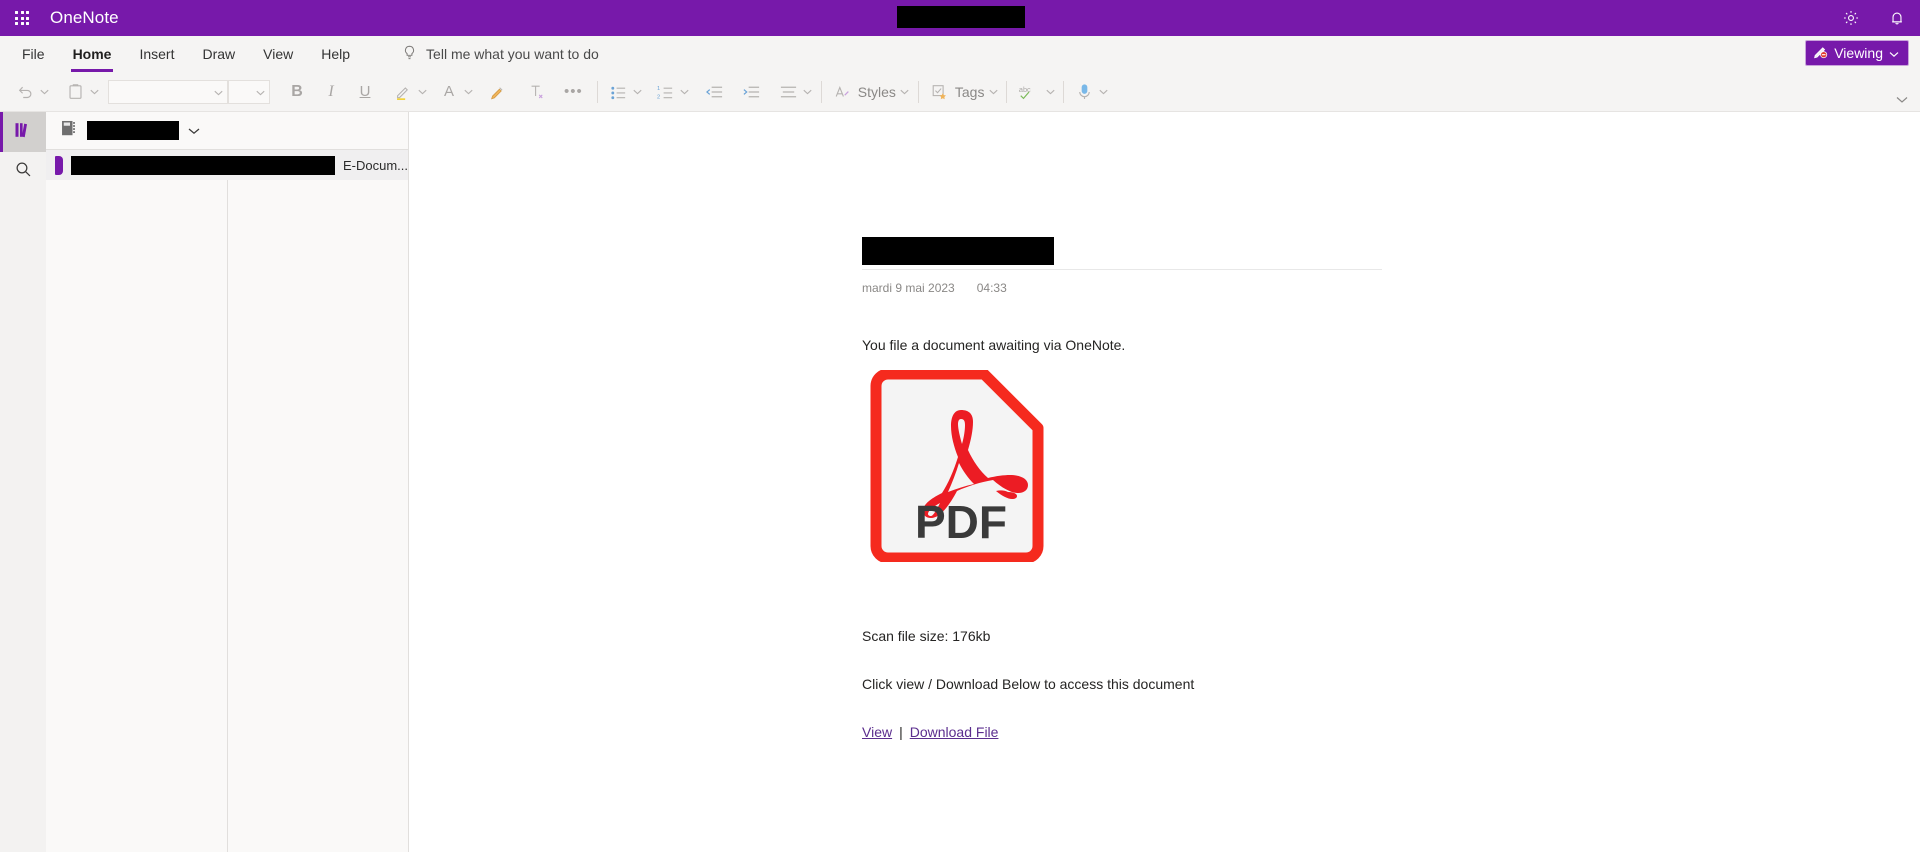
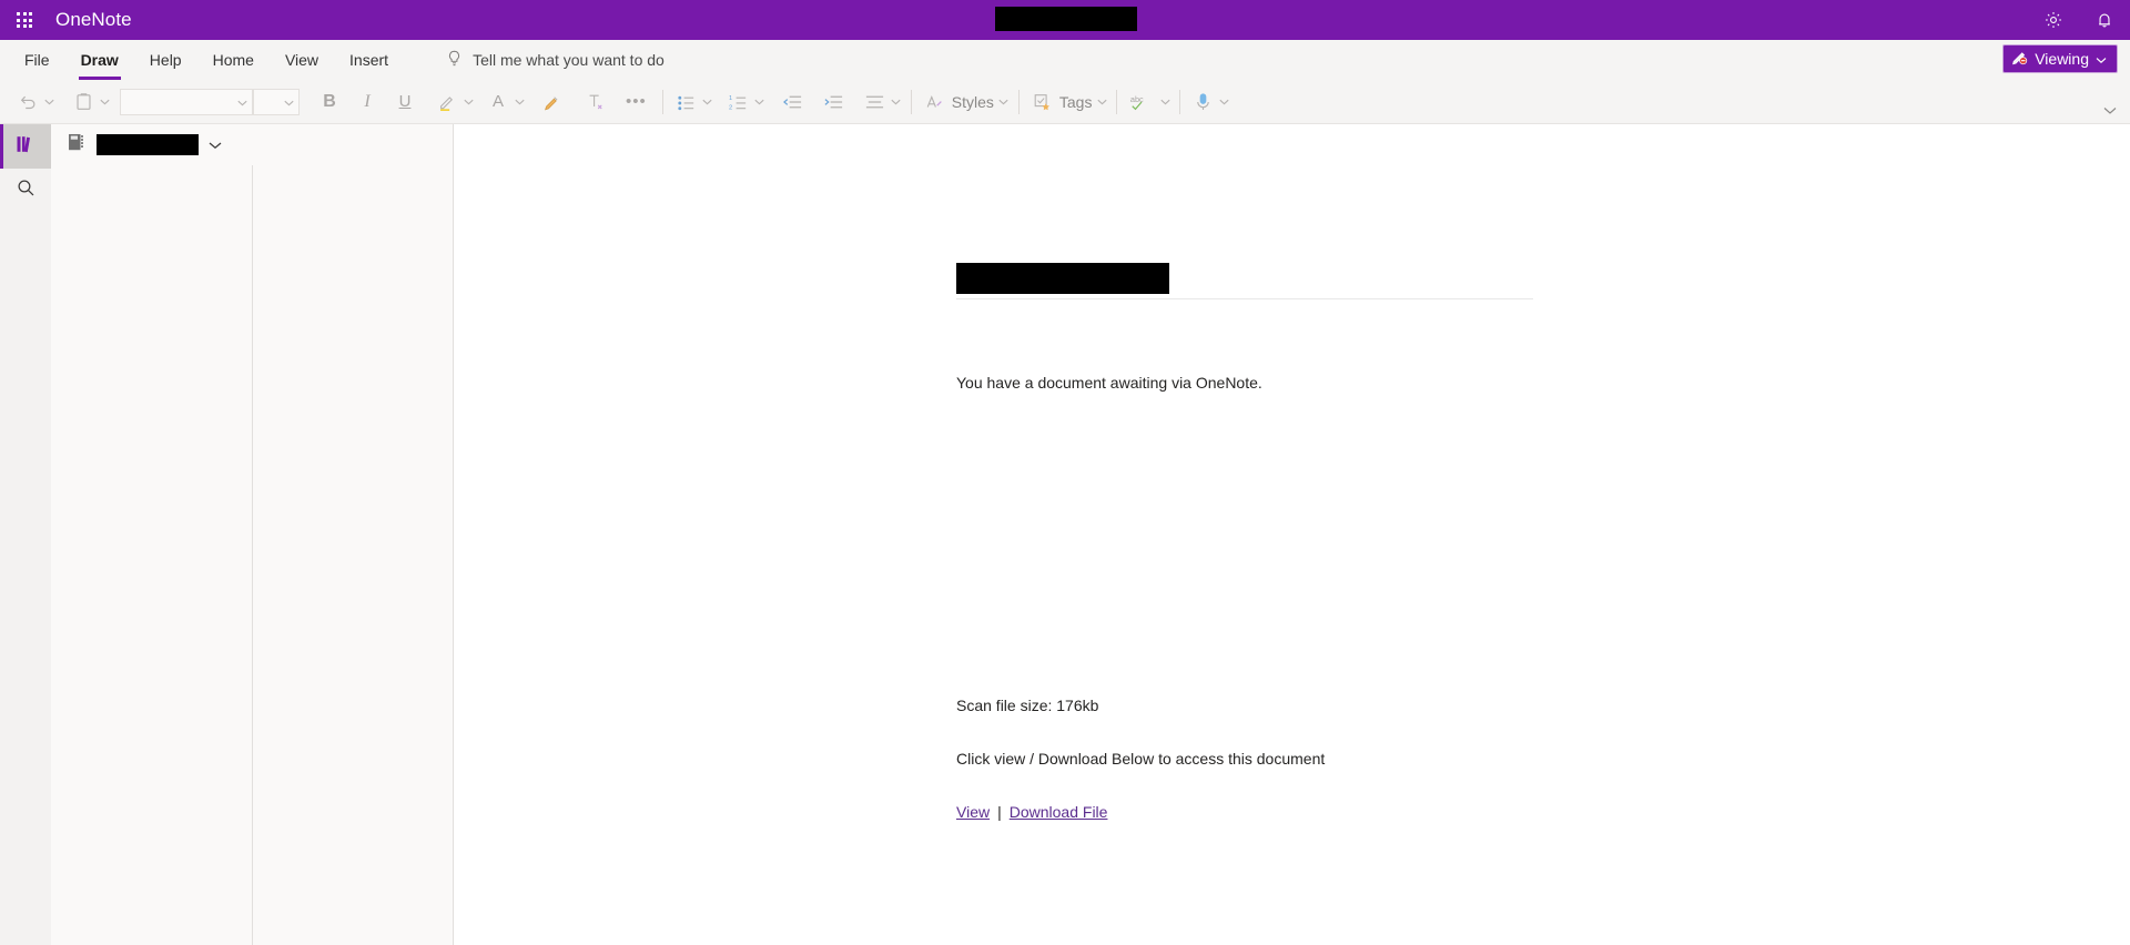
  OneNote
  File
- Home
+ Draw
- Insert
+ Help
- Draw
+ Home
  View
- Help
+ Insert
  Tell me what you want to do
  Viewing
  B
  I
  U
  A
  •••
  Styles
  Tags
  abc
- E-Docum...
- mardi 9 mai 2023
- 04:33
- You file a document awaiting via OneNote.
+ You have a document awaiting via OneNote.
- PDF
  Scan file size: 176kb
  Click view / Download Below to access this document
  View
  |
  Download File
